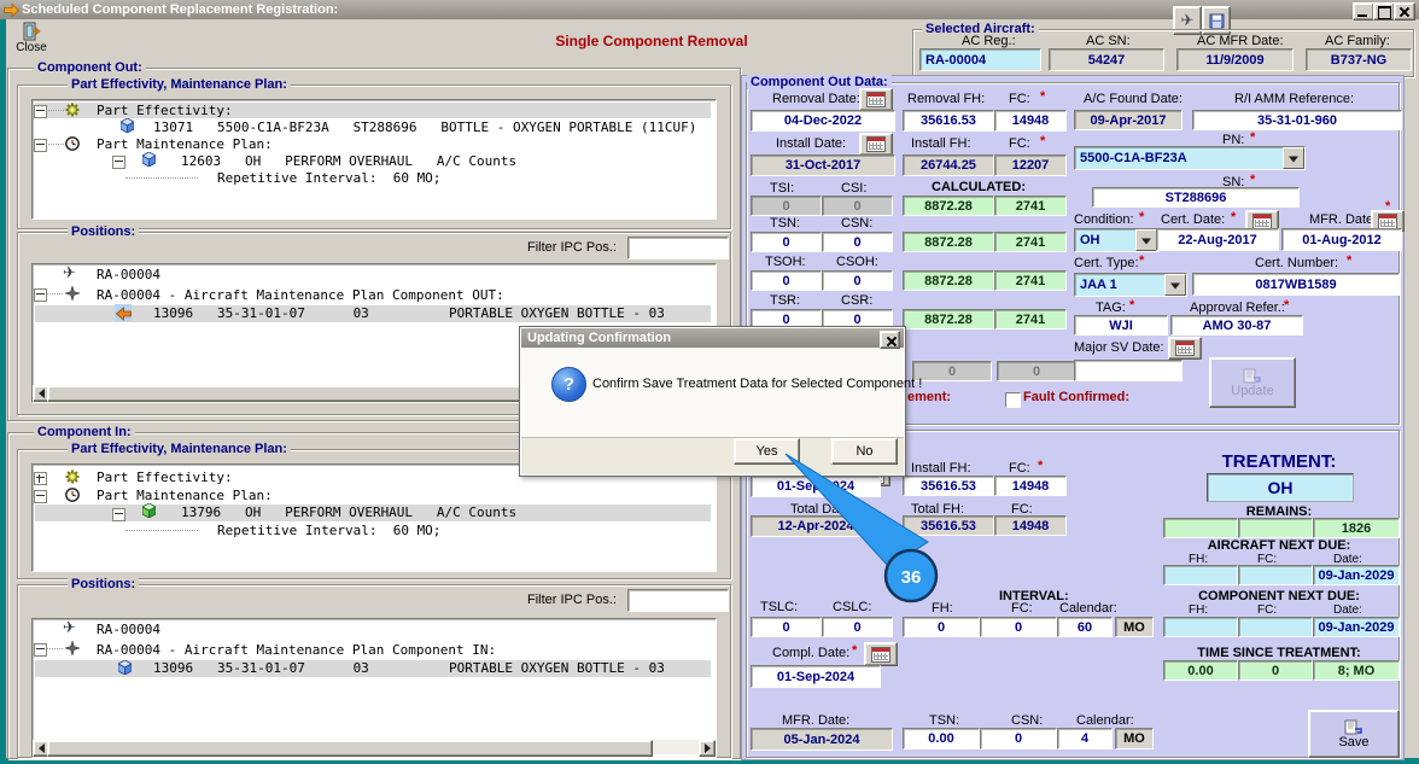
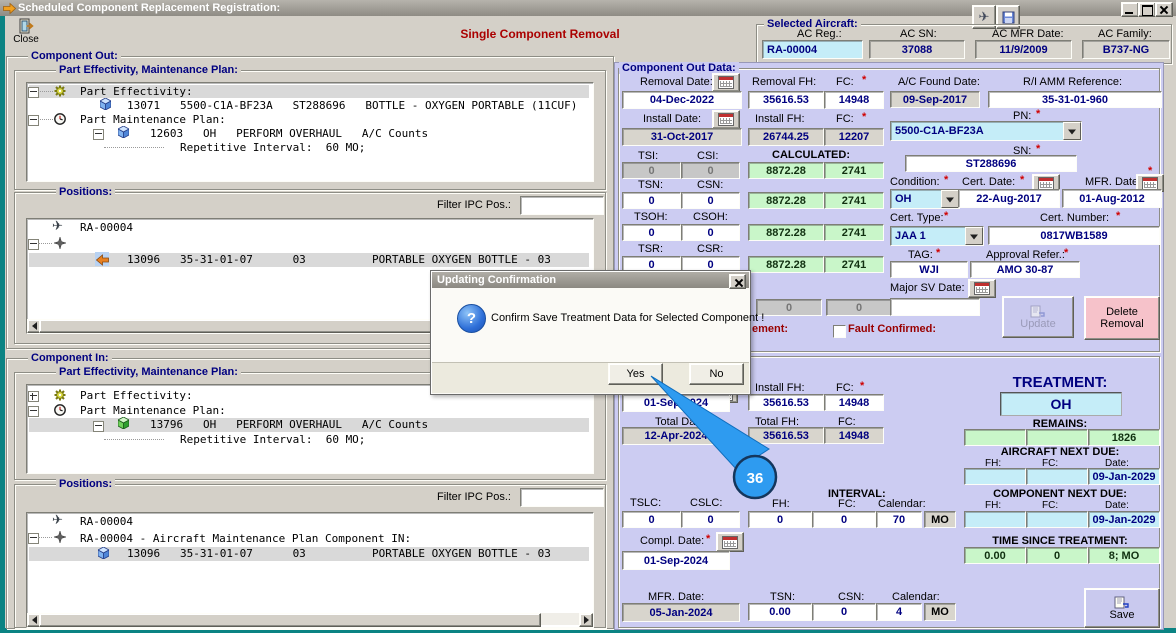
  Scheduled Component Replacement Registration:
  ✈
  Close
  Single Component Removal
  Selected Aircraft:
  AC Reg.:
  AC SN:
  AC MFR Date:
  AC Family:
  RA-00004
- 54247
+ 37088
  11/9/2009
  B737-NG
  Component Out:
  Part Effectivity, Maintenance Plan:
  Part Effectivity:
  13071 5500-C1A-BF23A ST288696 BOTTLE - OXYGEN PORTABLE (11CUF)
  Part Maintenance Plan:
  12603 OH PERFORM OVERHAUL A/C Counts
  Repetitive Interval: 60 MO;
  Positions:
  Filter IPC Pos.:
  ✈
  RA-00004
- RA-00004 - Aircraft Maintenance Plan Component OUT:
  13096 35-31-01-07 03 PORTABLE OXYGEN BOTTLE - 03
  Component In:
  Part Effectivity, Maintenance Plan:
  Part Effectivity:
  Part Maintenance Plan:
  13796 OH PERFORM OVERHAUL A/C Counts
  Repetitive Interval: 60 MO;
  Positions:
  Filter IPC Pos.:
  ✈
  RA-00004
  RA-00004 - Aircraft Maintenance Plan Component IN:
  13096 35-31-01-07 03 PORTABLE OXYGEN BOTTLE - 03
  Component Out Data:
  Removal Date
  04-Dec-2022
  Install Date:
  31-Oct-2017
  TSI:
  CSI:
  0
  0
  TSN:
  CSN:
  0
  0
  TSOH:
  CSOH:
  0
  0
  TSR:
  CSR:
  0
  0
  Removal FH:
  FC:
  *
  35616.53
  14948
  Install FH:
  FC:
  *
  26744.25
  12207
  CALCULATED:
  8872.28
  2741
  8872.28
  2741
  8872.28
  2741
  8872.28
  2741
  0
  0
  ement:
  Fault Confirmed:
  A/C Found Date:
- 09-Apr-2017
+ 09-Sep-2017
  R/I AMM Reference:
  35-31-01-960
  PN:
  *
  5500-C1A-BF23A
  SN:
  *
  ST288696
  Condition:
  *
  Cert. Date:
  *
  *
  MFR. Dat
  OH
  22-Aug-2017
  01-Aug-2012
  Cert. Type:
  *
  Cert. Number:
  *
  JAA 1
  0817WB1589
  TAG:
  *
  Approval Refer.:
  *
  WJI
  AMO 30-87
  Major SV Date:
  Update
+ Delete
+ Removal
  Install FH:
  FC:
  *
  35616.53
  14948
  Total Da
  12-Apr-2024
  Total FH:
  FC:
  35616.53
  14948
  TSLC:
  CSLC:
  0
  0
  INTERVAL:
  FH:
  FC:
  Calendar:
  0
  0
- 60
+ 70
  MO
  Compl. Date:
  *
  01-Sep-2024
  MFR. Date:
  05-Jan-2024
  TSN:
  CSN:
  Calendar:
  0.00
  0
  4
  MO
  TREATMENT:
  OH
  REMAINS:
  1826
  AIRCRAFT NEXT DUE:
  FH:
  FC:
  Date:
  09-Jan-2029
  COMPONENT NEXT DUE:
  FH:
  FC:
  Date:
  09-Jan-2029
  TIME SINCE TREATMENT:
  0.00
  0
  8; MO
  Save
  Updating Confirmation
  ?
  Confirm Save Treatment Data for Selected Component !
  Yes
  No
  36
